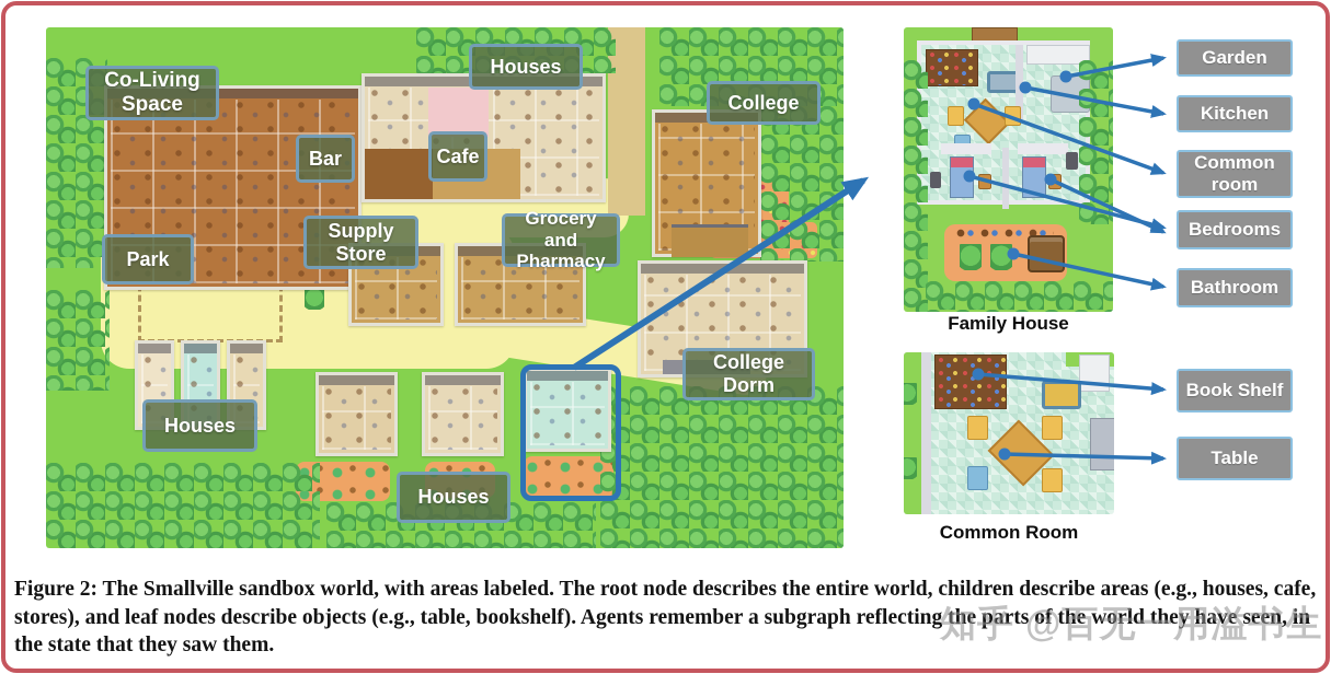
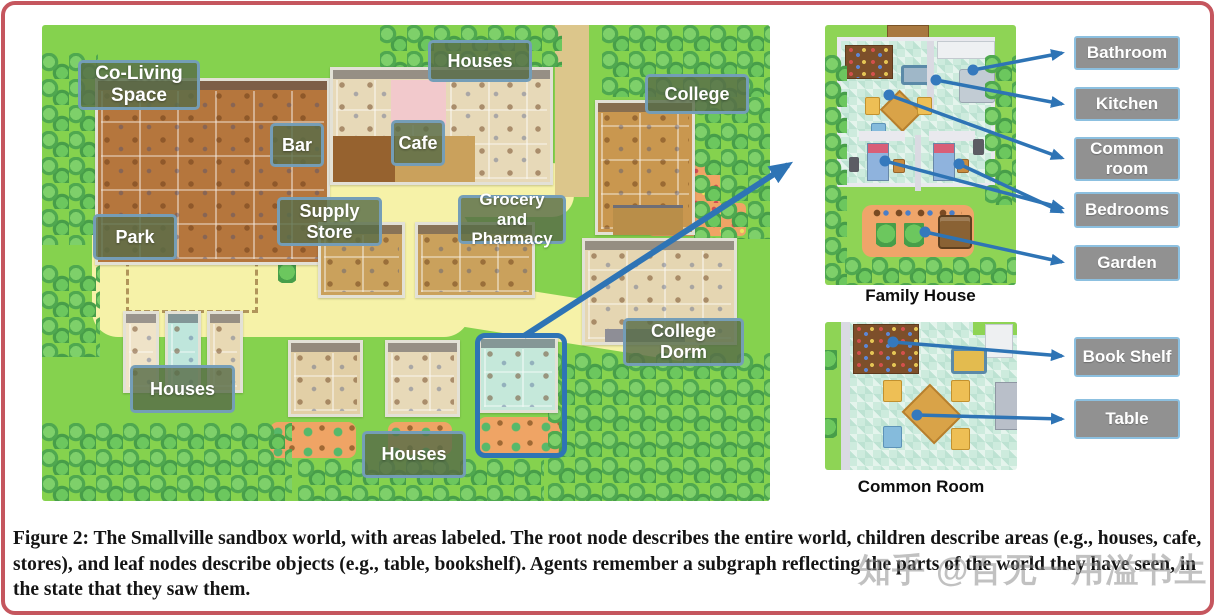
  Co-Living Space
  Houses
  Bar
  Cafe
  College
  Supply Store
  Grocery and Pharmacy
  Park
  College Dorm
  Houses
  Houses
  Family House
  Common Room
- Garden
+ Bathroom
  Kitchen
  Common room
  Bedrooms
- Bathroom
+ Garden
  Book Shelf
  Table
  Figure 2: The Smallville sandbox world, with areas labeled. The root node describes the entire world, children describe areas (e.g., houses, cafe, stores), and leaf nodes describe objects (e.g., table, bookshelf). Agents remember a subgraph reflecting the parts of the world they have seen, in the state that they saw them.
  知乎 @百无一用溢书生
